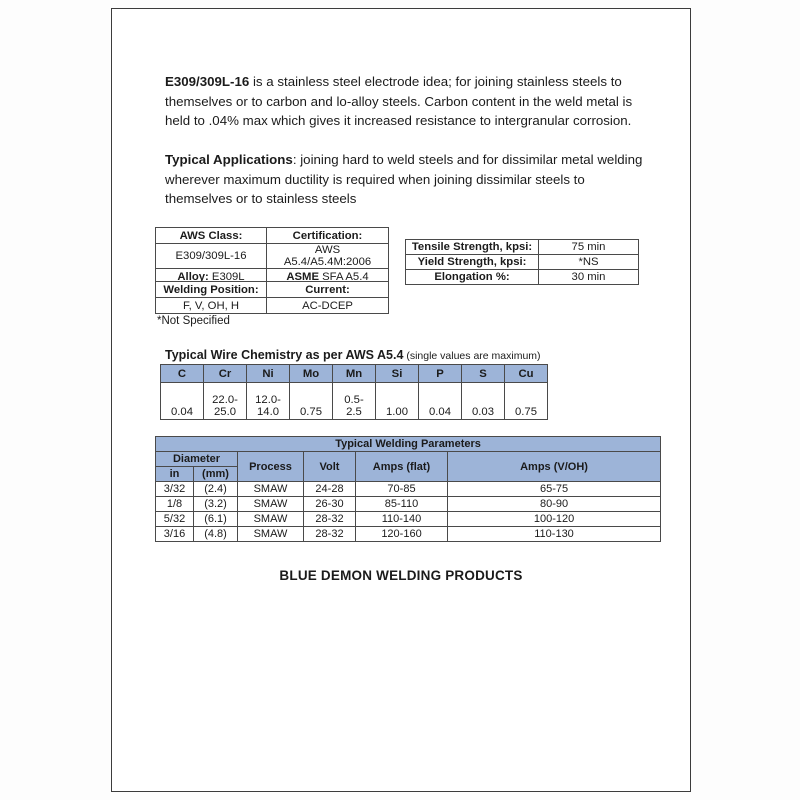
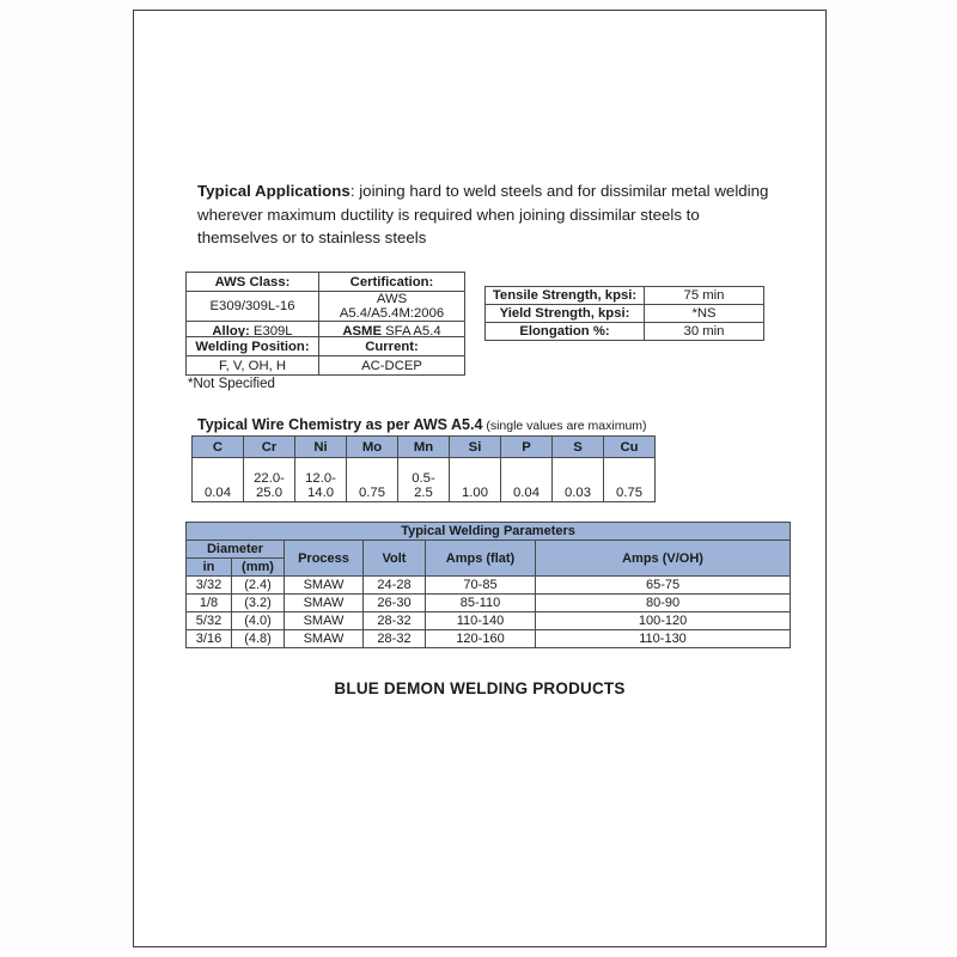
- E309/309L-16 is a stainless steel electrode idea; for joining stainless steels to themselves or to carbon and lo-alloy steels. Carbon content in the weld metal is held to .04% max which gives it increased resistance to intergranular corrosion.
  Typical Applications: joining hard to weld steels and for dissimilar metal welding wherever maximum ductility is required when joining dissimilar steels to themselves or to stainless steels
  AWS Class:	Certification:
  E309/309L-16	AWS A5.4/A5.4M:2006
  Alloy: E309L	ASME SFA A5.4
  Tensile Strength, kpsi:	75 min
  Yield Strength, kpsi:	*NS
  Elongation %:	30 min
  Welding Position:	Current:
  F, V, OH, H	AC-DCEP
  *Not Specified
  Typical Wire Chemistry as per AWS A5.4 (single values are maximum)
  C	Cr	Ni	Mo	Mn	Si	P	S	Cu
  0.04	22.0- 25.0	12.0- 14.0	0.75	0.5- 2.5	1.00	0.04	0.03	0.75
  Typical Welding Parameters
  Diameter	Process	Volt	Amps (flat)	Amps (V/OH)
  in	(mm)
  3/32	(2.4)	SMAW	24-28	70-85	65-75
  1/8	(3.2)	SMAW	26-30	85-110	80-90
- 5/32	(6.1)	SMAW	28-32	110-140	100-120
+ 5/32	(4.0)	SMAW	28-32	110-140	100-120
  3/16	(4.8)	SMAW	28-32	120-160	110-130
  BLUE DEMON WELDING PRODUCTS
